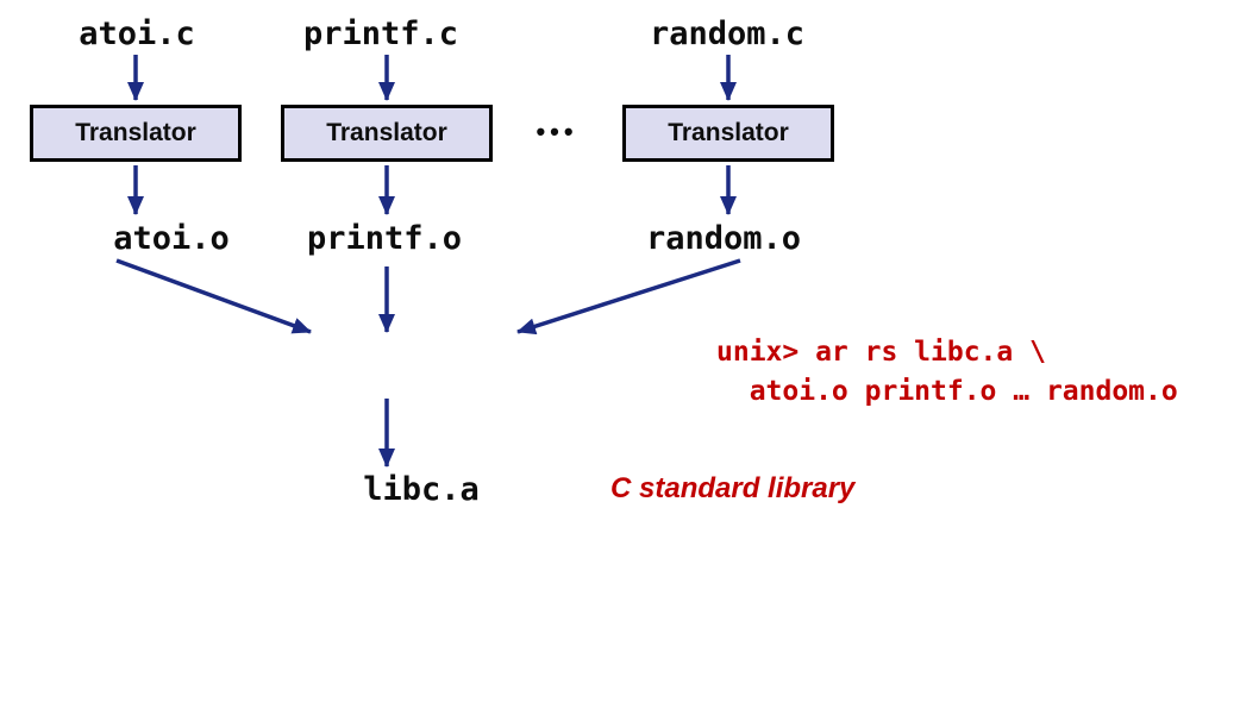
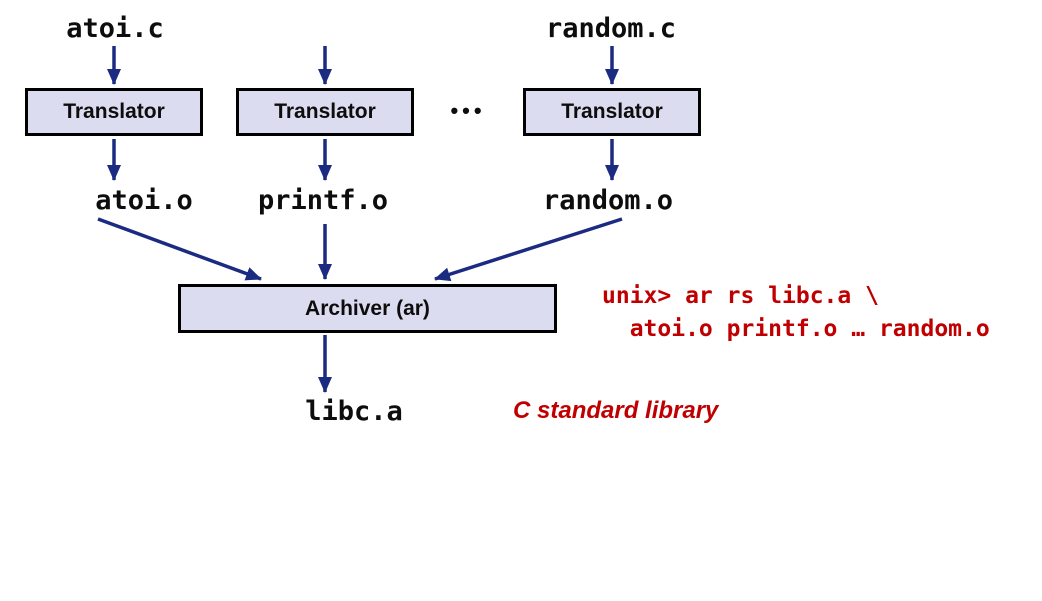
  atoi.c
- printf.c
  random.c
  Translator
  Translator
  Translator
  •••
  atoi.o
  printf.o
  random.o
+ Archiver (ar)
  unix> ar rs libc.a \
  atoi.o printf.o … random.o
  libc.a
  C standard library
